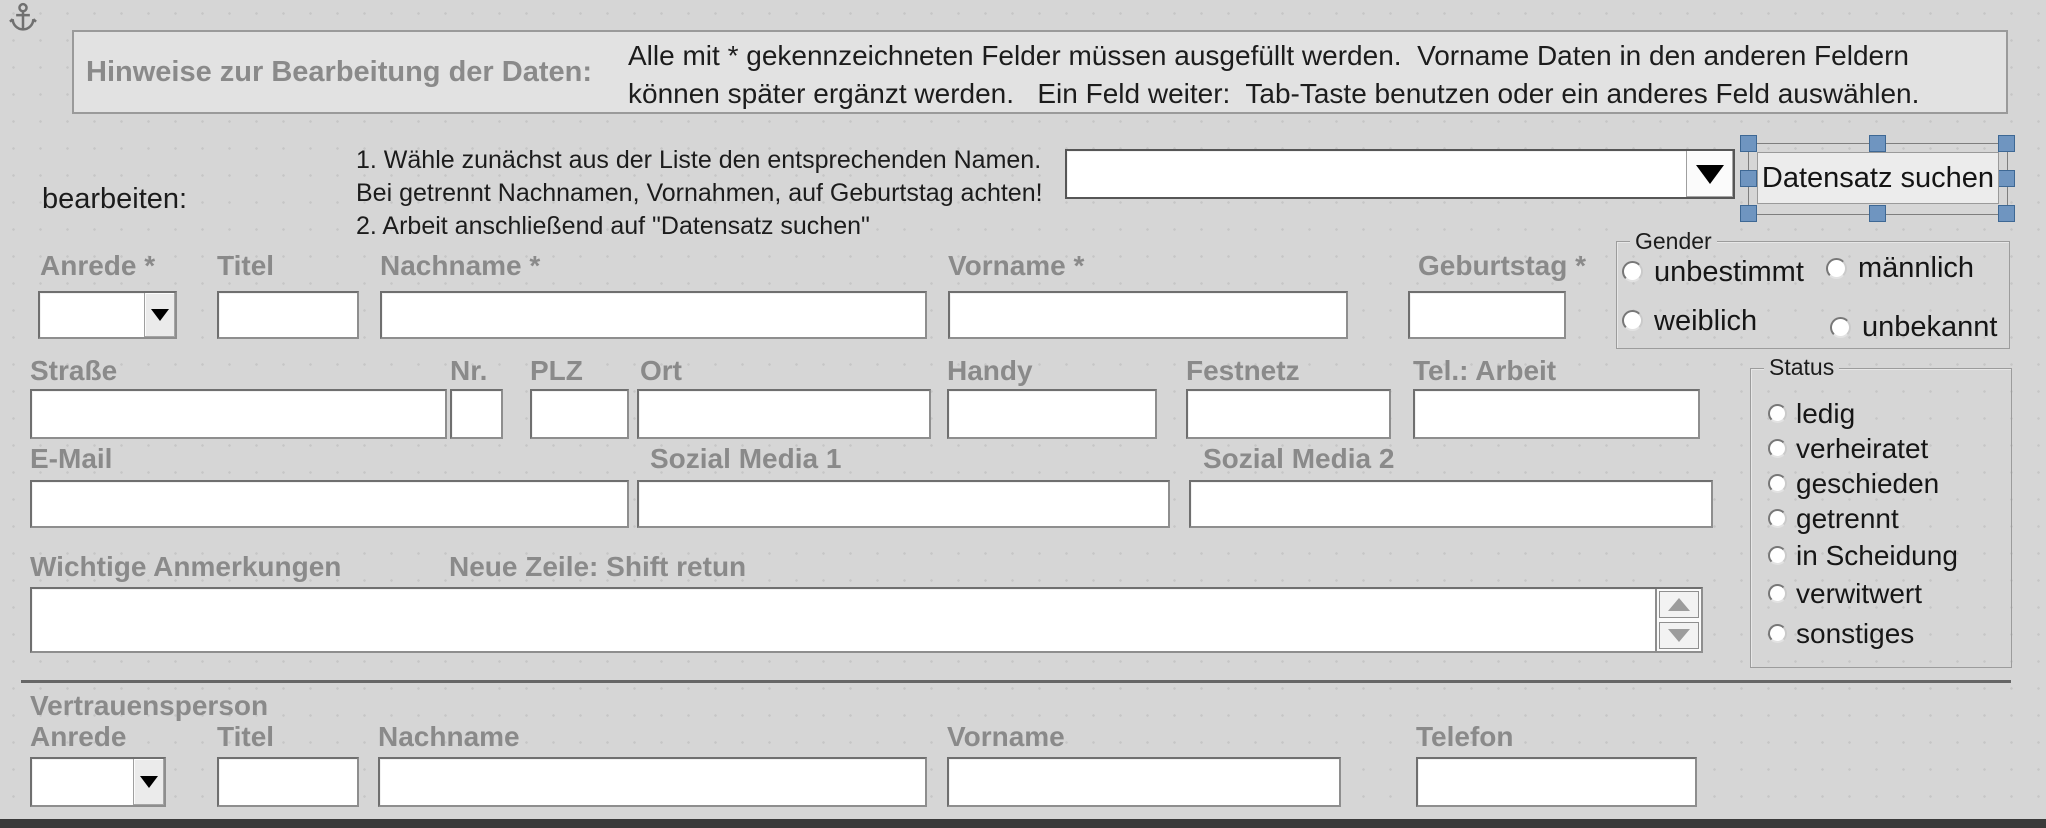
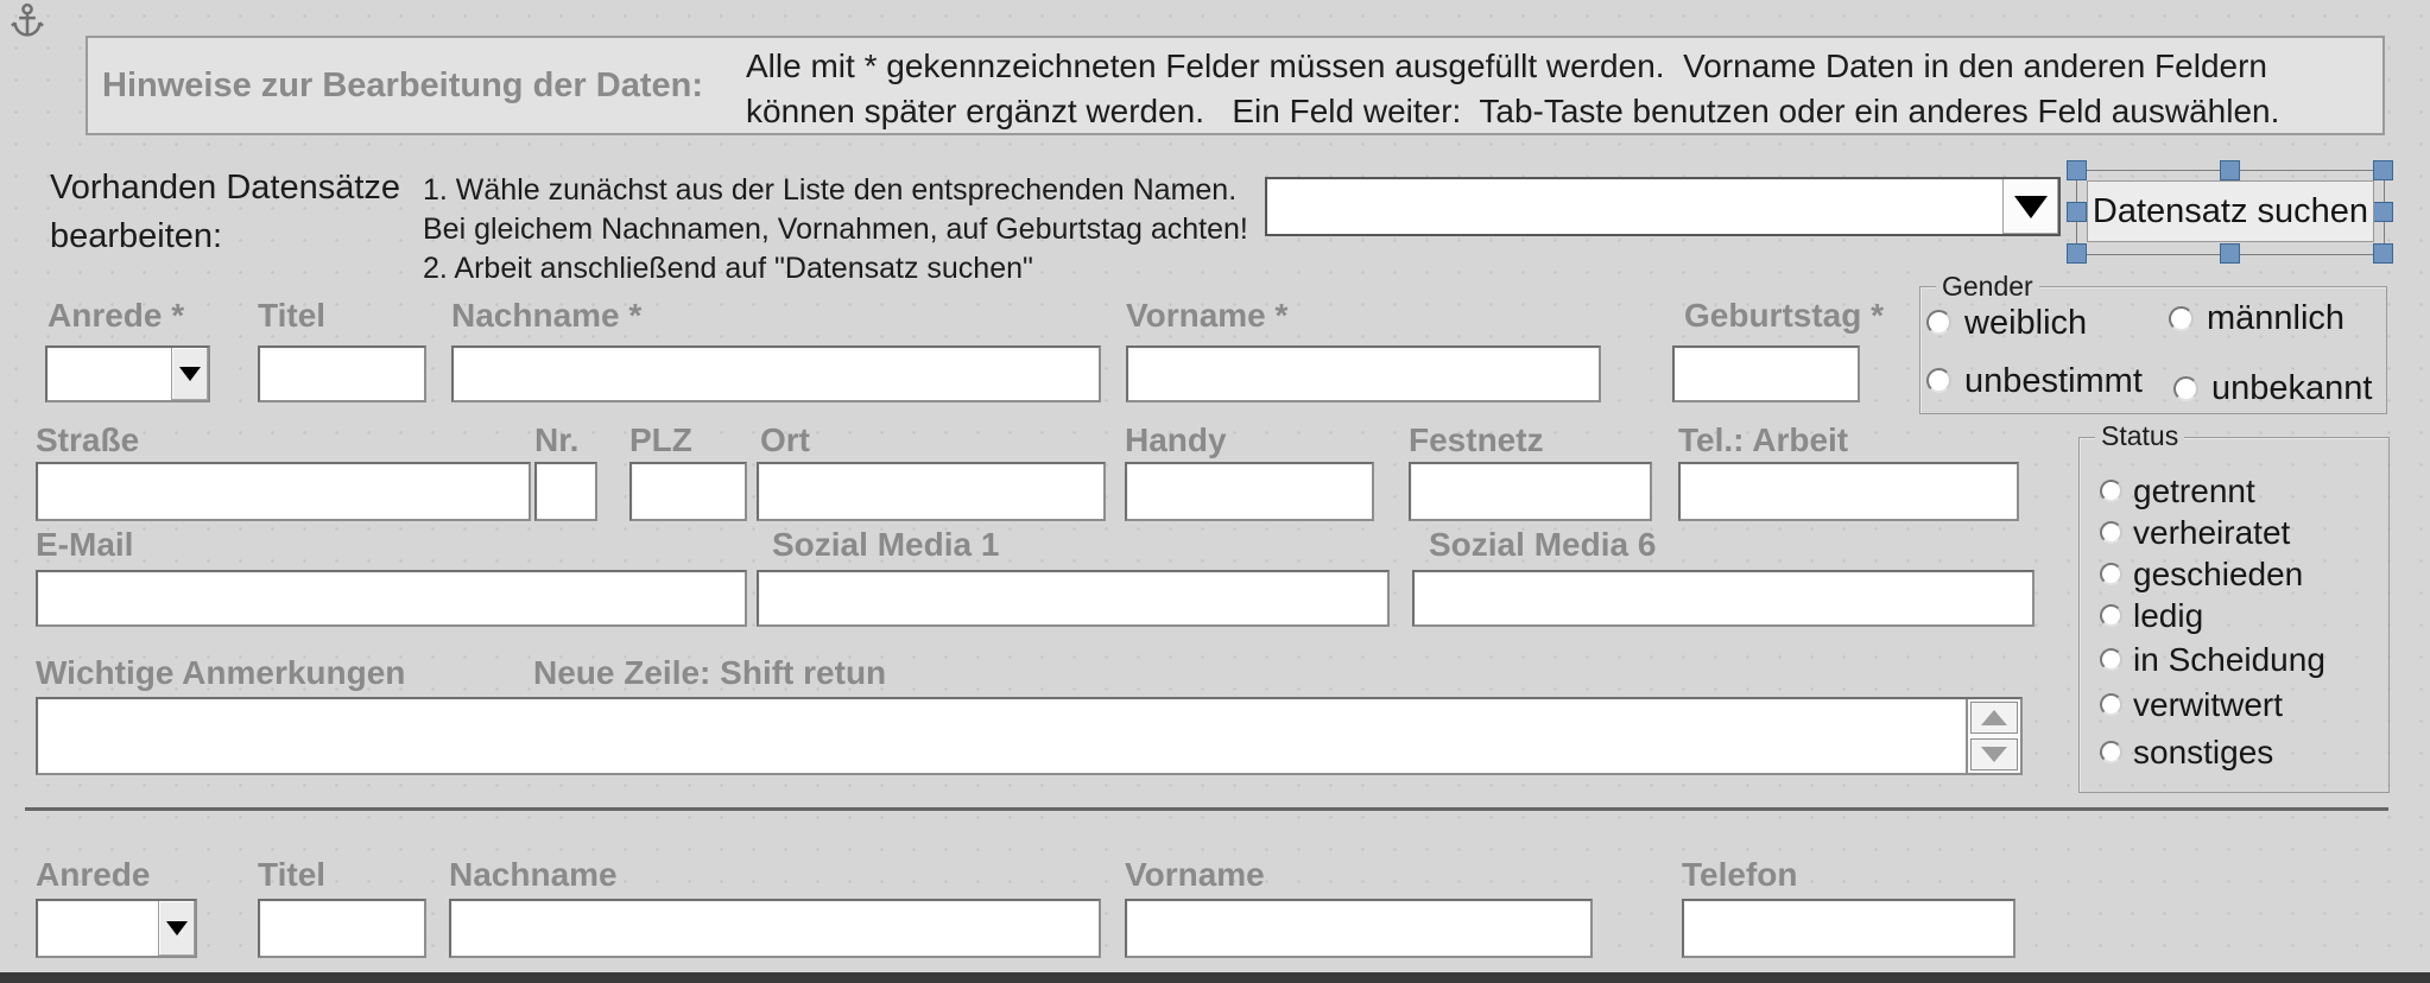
  Hinweise zur Bearbeitung der Daten:
  Alle mit * gekennzeichneten Felder müssen ausgefüllt werden. Vorname Daten in den anderen Feldern
  können später ergänzt werden. Ein Feld weiter: Tab-Taste benutzen oder ein anderes Feld auswählen.
+ Vorhanden Datensätze
  bearbeiten:
  1. Wähle zunächst aus der Liste den entsprechenden Namen.
- Bei getrennt Nachnamen, Vornahmen, auf Geburtstag achten!
+ Bei gleichem Nachnamen, Vornahmen, auf Geburtstag achten!
  2. Arbeit anschließend auf "Datensatz suchen"
  Datensatz suchen
  Anrede *
  Titel
  Nachname *
  Vorname *
  Geburtstag *
  Gender
- unbestimmt
+ weiblich
  männlich
- weiblich
+ unbestimmt
  unbekannt
  Straße
  Nr.
  PLZ
  Ort
  Handy
  Festnetz
  Tel.: Arbeit
  Status
- ledig
+ getrennt
  verheiratet
  geschieden
- getrennt
+ ledig
  in Scheidung
  verwitwert
  sonstiges
  E-Mail
  Sozial Media 1
- Sozial Media 2
+ Sozial Media 6
  Wichtige Anmerkungen
  Neue Zeile: Shift retun
- Vertrauensperson
  Anrede
  Titel
  Nachname
  Vorname
  Telefon
